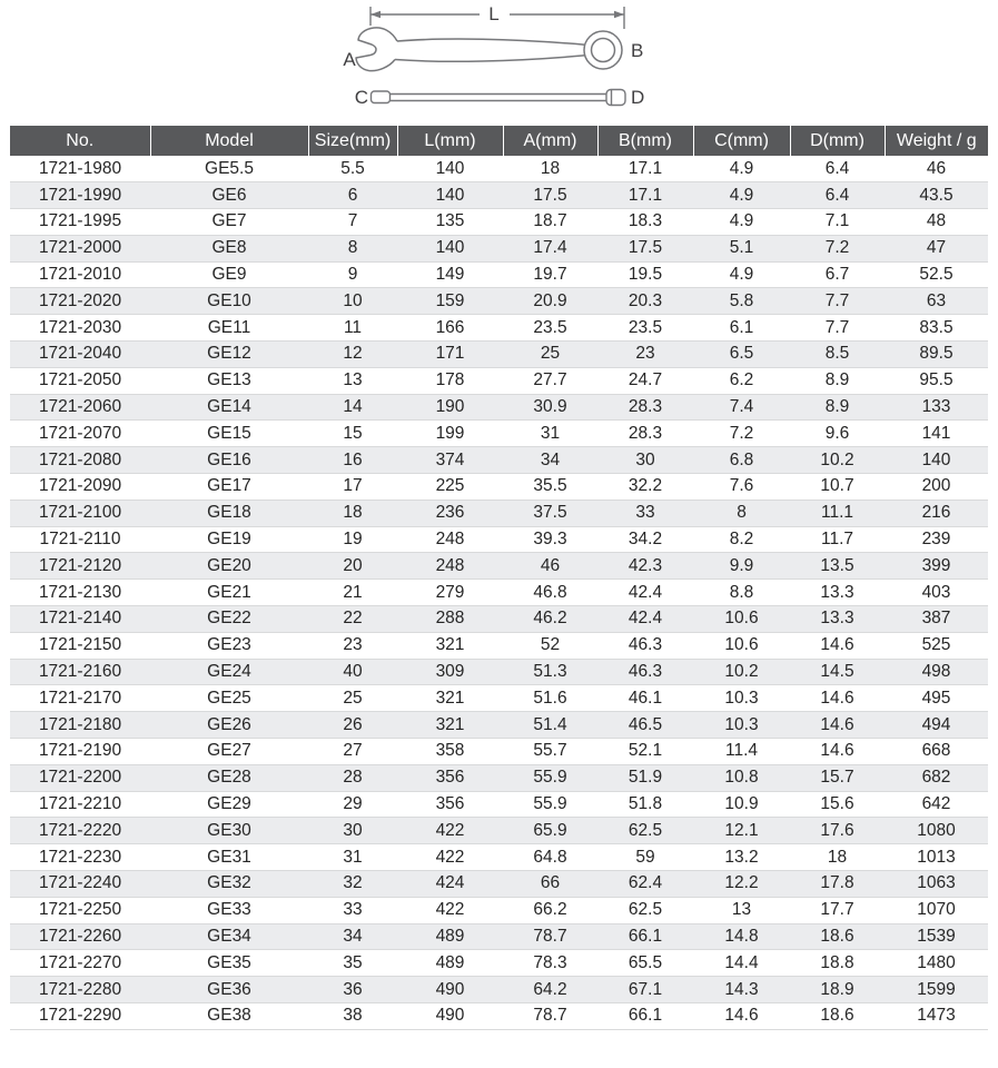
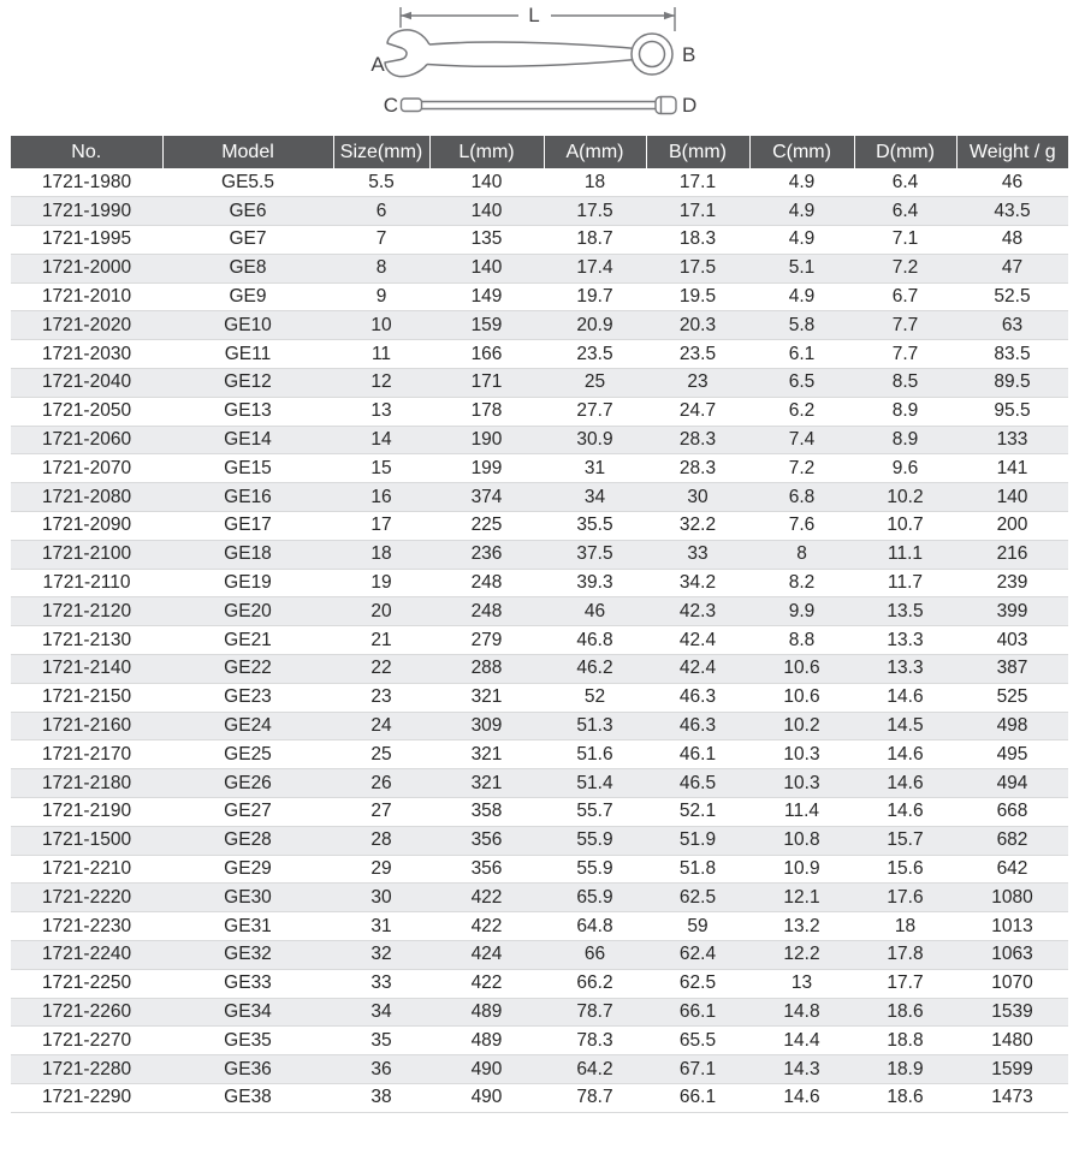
  L
  A
  B
  C
  D
  No.	Model	Size(mm)	L(mm)	A(mm)	B(mm)	C(mm)	D(mm)	Weight / g
  1721-1980	GE5.5	5.5	140	18	17.1	4.9	6.4	46
  1721-1990	GE6	6	140	17.5	17.1	4.9	6.4	43.5
  1721-1995	GE7	7	135	18.7	18.3	4.9	7.1	48
  1721-2000	GE8	8	140	17.4	17.5	5.1	7.2	47
  1721-2010	GE9	9	149	19.7	19.5	4.9	6.7	52.5
  1721-2020	GE10	10	159	20.9	20.3	5.8	7.7	63
  1721-2030	GE11	11	166	23.5	23.5	6.1	7.7	83.5
  1721-2040	GE12	12	171	25	23	6.5	8.5	89.5
  1721-2050	GE13	13	178	27.7	24.7	6.2	8.9	95.5
  1721-2060	GE14	14	190	30.9	28.3	7.4	8.9	133
  1721-2070	GE15	15	199	31	28.3	7.2	9.6	141
  1721-2080	GE16	16	374	34	30	6.8	10.2	140
  1721-2090	GE17	17	225	35.5	32.2	7.6	10.7	200
  1721-2100	GE18	18	236	37.5	33	8	11.1	216
  1721-2110	GE19	19	248	39.3	34.2	8.2	11.7	239
  1721-2120	GE20	20	248	46	42.3	9.9	13.5	399
  1721-2130	GE21	21	279	46.8	42.4	8.8	13.3	403
  1721-2140	GE22	22	288	46.2	42.4	10.6	13.3	387
  1721-2150	GE23	23	321	52	46.3	10.6	14.6	525
- 1721-2160	GE24	40	309	51.3	46.3	10.2	14.5	498
+ 1721-2160	GE24	24	309	51.3	46.3	10.2	14.5	498
  1721-2170	GE25	25	321	51.6	46.1	10.3	14.6	495
  1721-2180	GE26	26	321	51.4	46.5	10.3	14.6	494
  1721-2190	GE27	27	358	55.7	52.1	11.4	14.6	668
- 1721-2200	GE28	28	356	55.9	51.9	10.8	15.7	682
+ 1721-1500	GE28	28	356	55.9	51.9	10.8	15.7	682
  1721-2210	GE29	29	356	55.9	51.8	10.9	15.6	642
  1721-2220	GE30	30	422	65.9	62.5	12.1	17.6	1080
  1721-2230	GE31	31	422	64.8	59	13.2	18	1013
  1721-2240	GE32	32	424	66	62.4	12.2	17.8	1063
  1721-2250	GE33	33	422	66.2	62.5	13	17.7	1070
  1721-2260	GE34	34	489	78.7	66.1	14.8	18.6	1539
  1721-2270	GE35	35	489	78.3	65.5	14.4	18.8	1480
  1721-2280	GE36	36	490	64.2	67.1	14.3	18.9	1599
  1721-2290	GE38	38	490	78.7	66.1	14.6	18.6	1473
